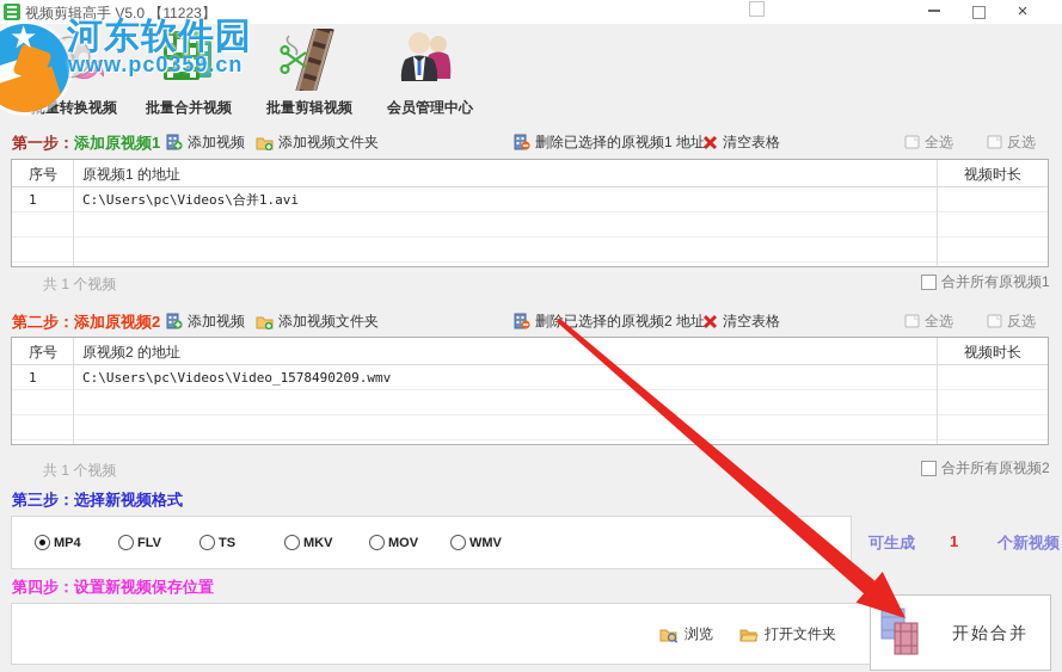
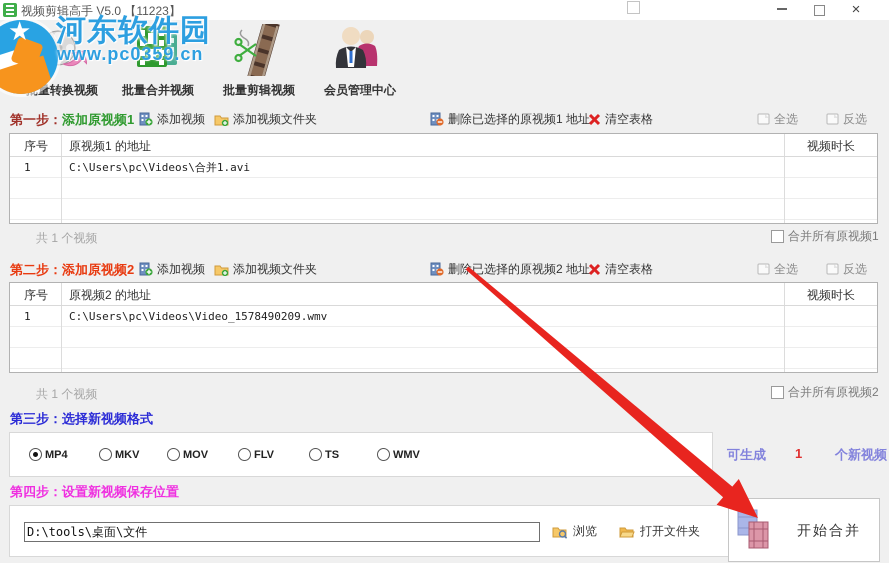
  视频剪辑高手 V5.0 【11223】
  ×
  批量合并视频
  批量剪辑视频
  会员管理中心
  ★
  河东软件园
  www.pc0359.cn
  第一步：添加原视频1
  添加视频
  添加视频文件夹
  删除已选择的原视频1 地址
  清空表格
  全选
  反选
  序号
  原视频1 的地址
  视频时长
  1
  C:\Users\pc\Videos\合并1.avi
  共 1 个视频
  合并所有原视频1
  第二步：添加原视频2
  添加视频
  添加视频文件夹
  删除已选择的原视频2 地址
  清空表格
  全选
  反选
  序号
  原视频2 的地址
  视频时长
  1
  C:\Users\pc\Videos\Video_1578490209.wmv
  共 1 个视频
  合并所有原视频2
  第三步：选择新视频格式
  MP4
- FLV
+ MKV
- TS
+ MOV
- MKV
+ FLV
- MOV
+ TS
  WMV
  可生成
  1
  个新视频
  第四步：设置新视频保存位置
+ D:\tools\桌面\文件
  浏览
  打开文件夹
  开始合并
